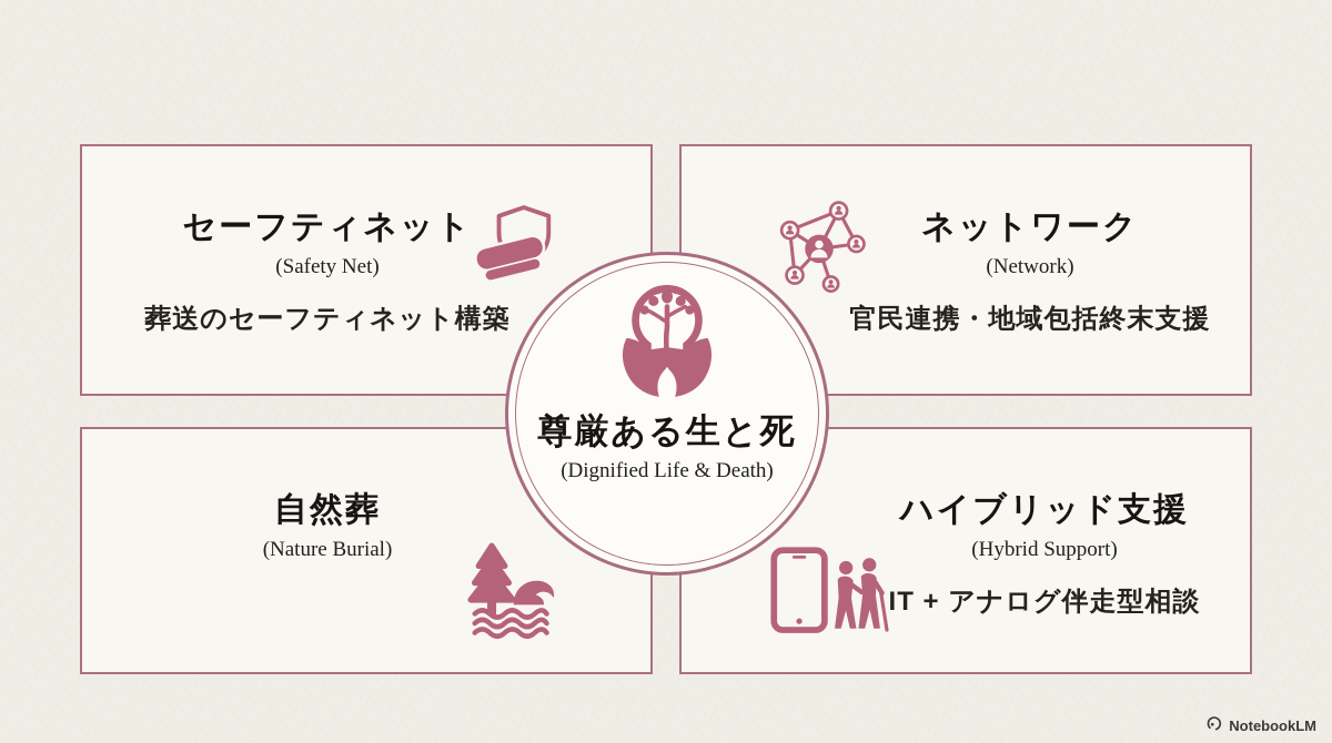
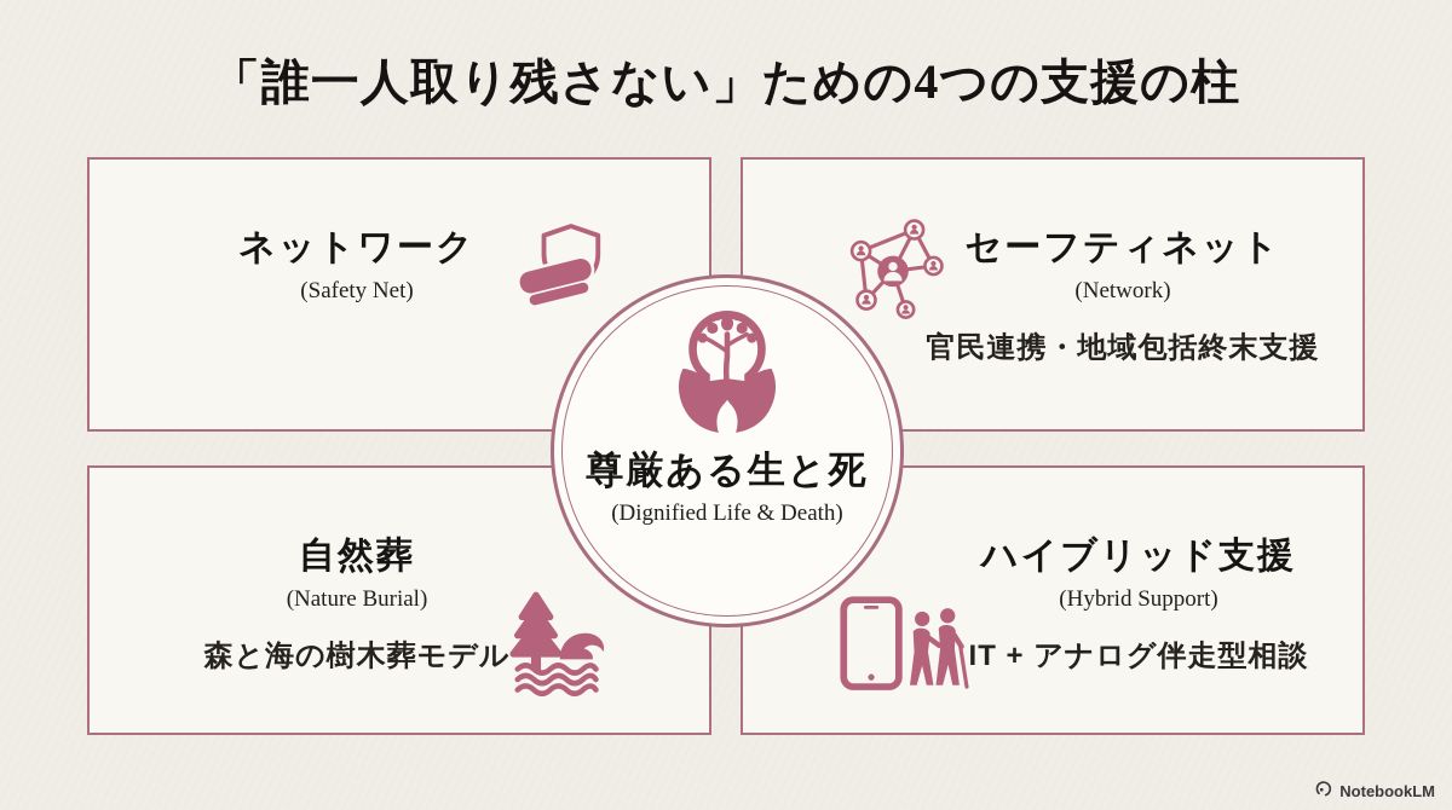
+ 「誰一人取り残さない」ための4つの支援の柱
- セーフティネット
+ ネットワーク
  (Safety Net)
- 葬送のセーフティネット構築
- ネットワーク
+ セーフティネット
  (Network)
  官民連携・地域包括終末支援
  自然葬
  (Nature Burial)
+ 森と海の樹木葬モデル
  ハイブリッド支援
  (Hybrid Support)
  IT + アナログ伴走型相談
  尊厳ある生と死
  (Dignified Life & Death)
  NotebookLM
